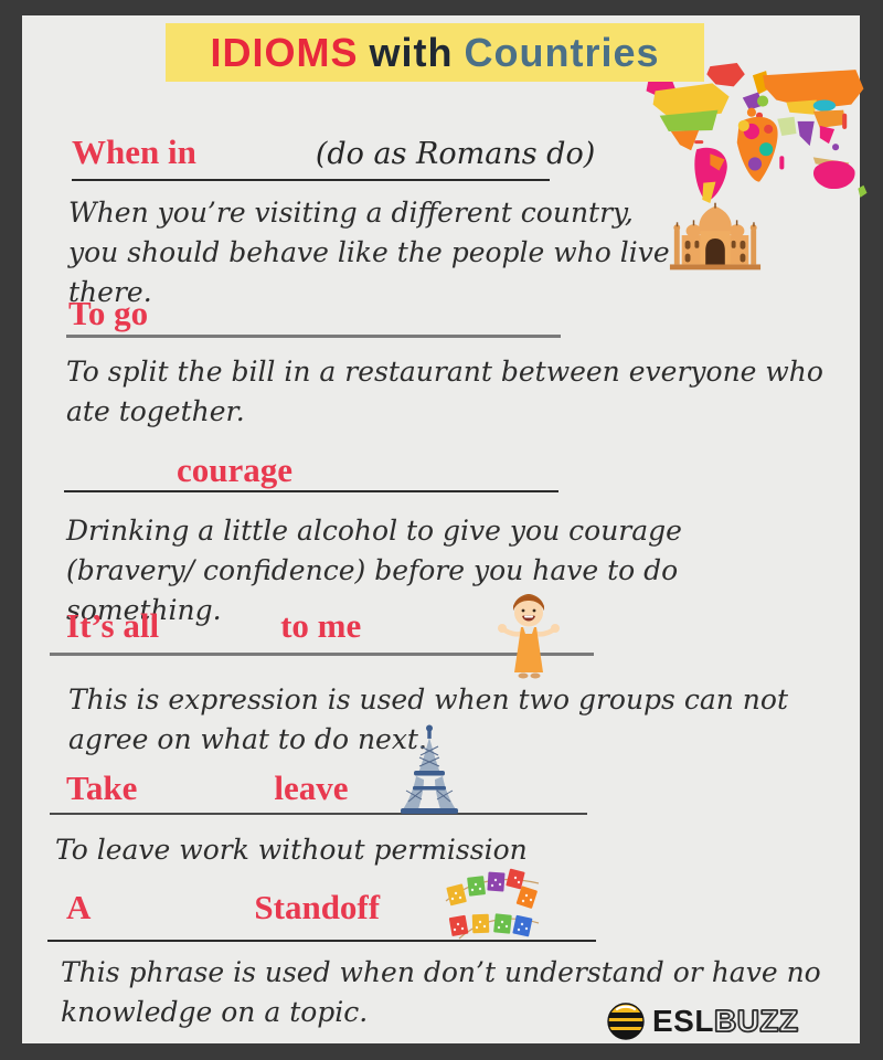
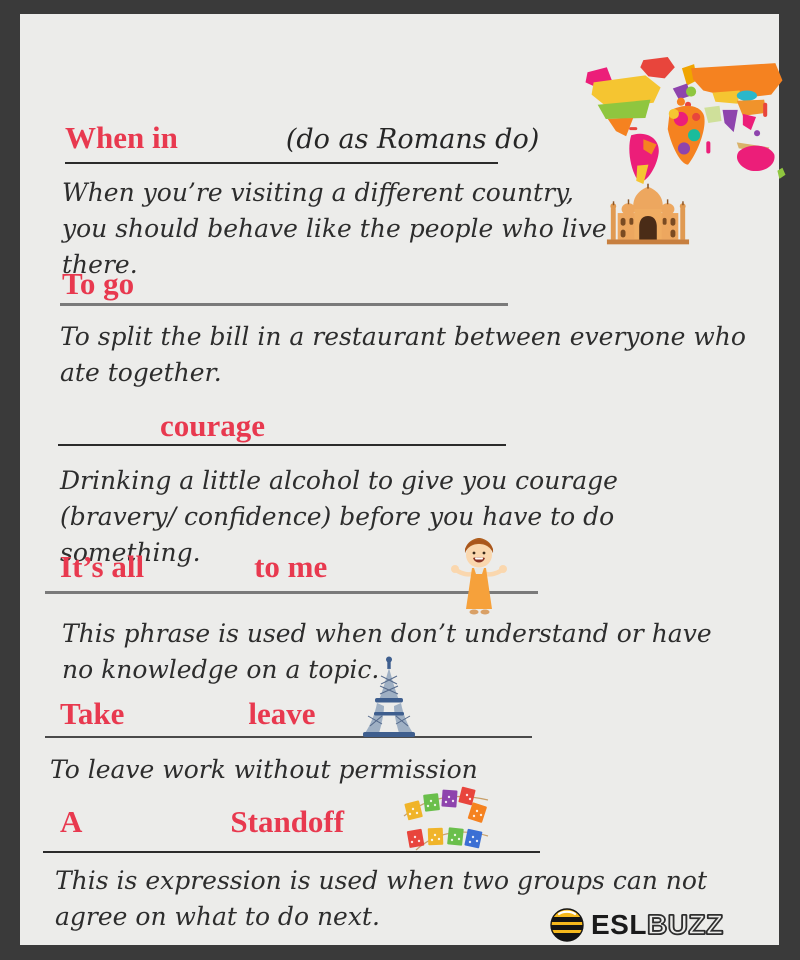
- IDIOMS
- with
- Countries
  When in (do as Romans do)
  When you’re visiting a different country, you should behave like the people who live there.
  To go
  To split the bill in a restaurant between everyone who ate together.
  courage
  Drinking a little alcohol to give you courage (bravery/ confidence) before you have to do something.
  It’s all to me
- This is expression is used when two groups can not agree on what to do next.
+ This phrase is used when don’t understand or have no knowledge on a topic.
  Take leave
  To leave work without permission
  A Standoff
- This phrase is used when don’t understand or have no knowledge on a topic.
+ This is expression is used when two groups can not agree on what to do next.
  ESL
  BUZZ
